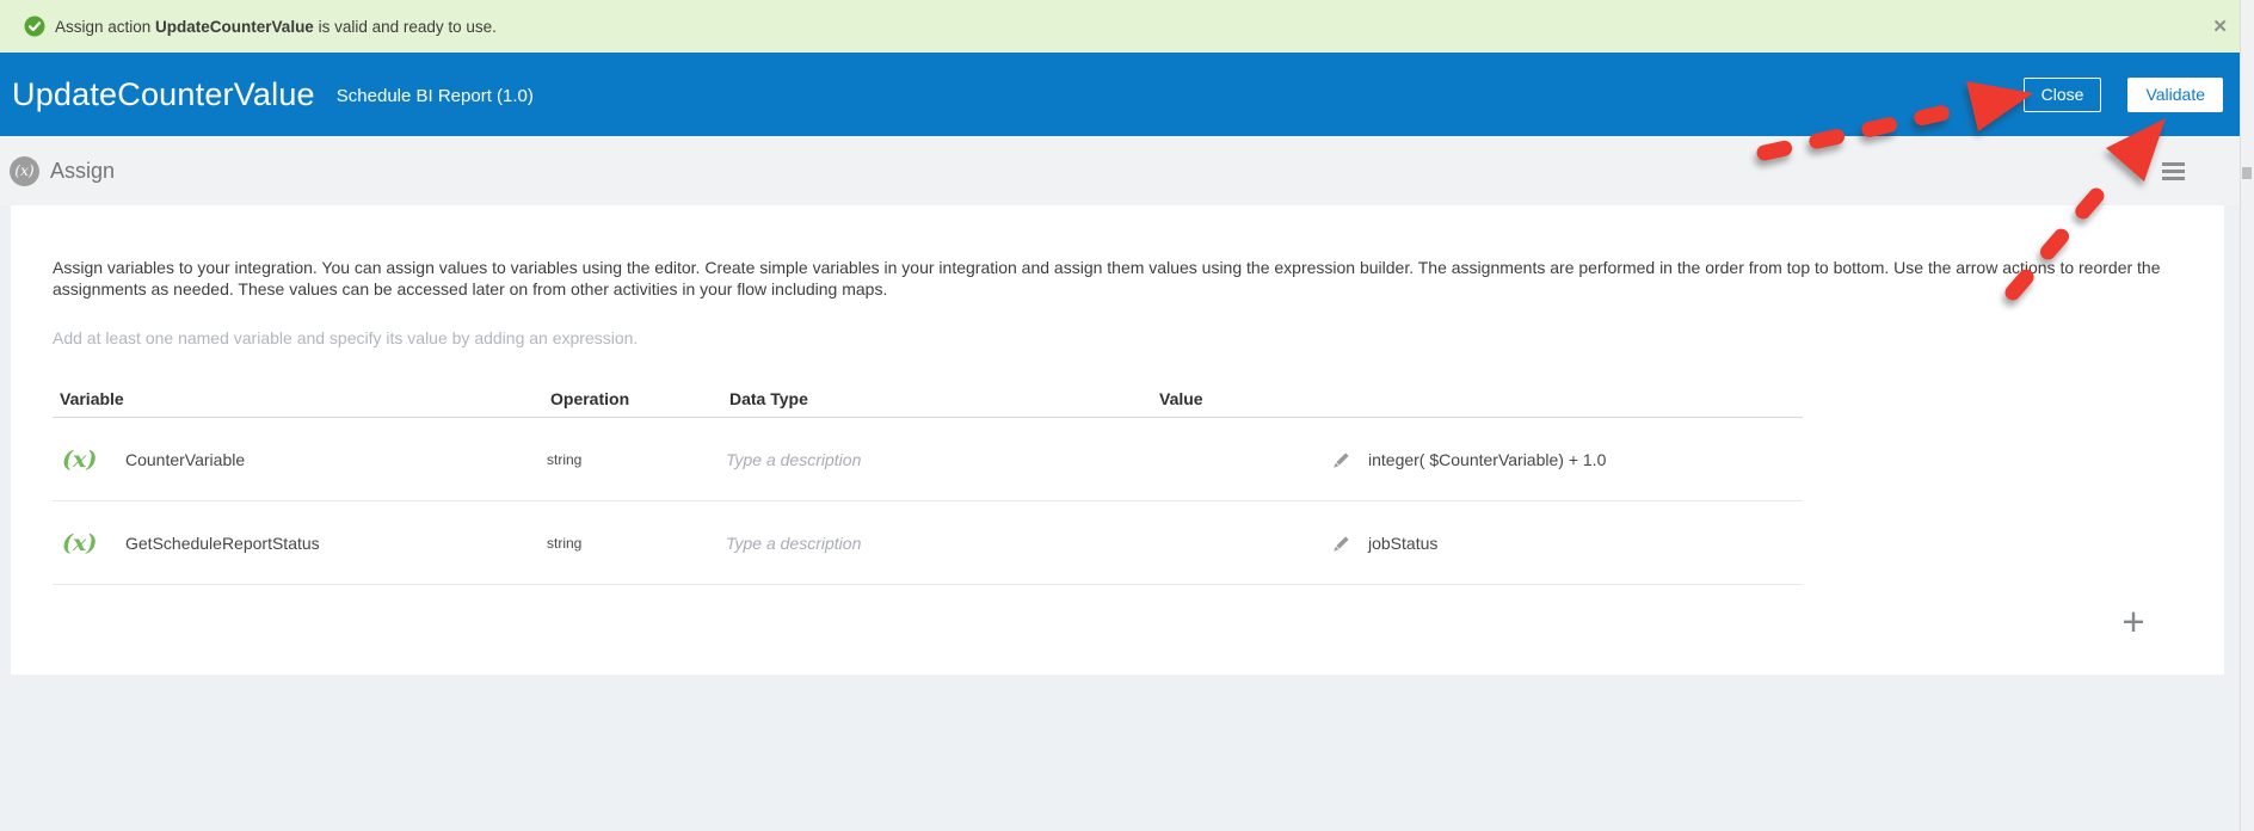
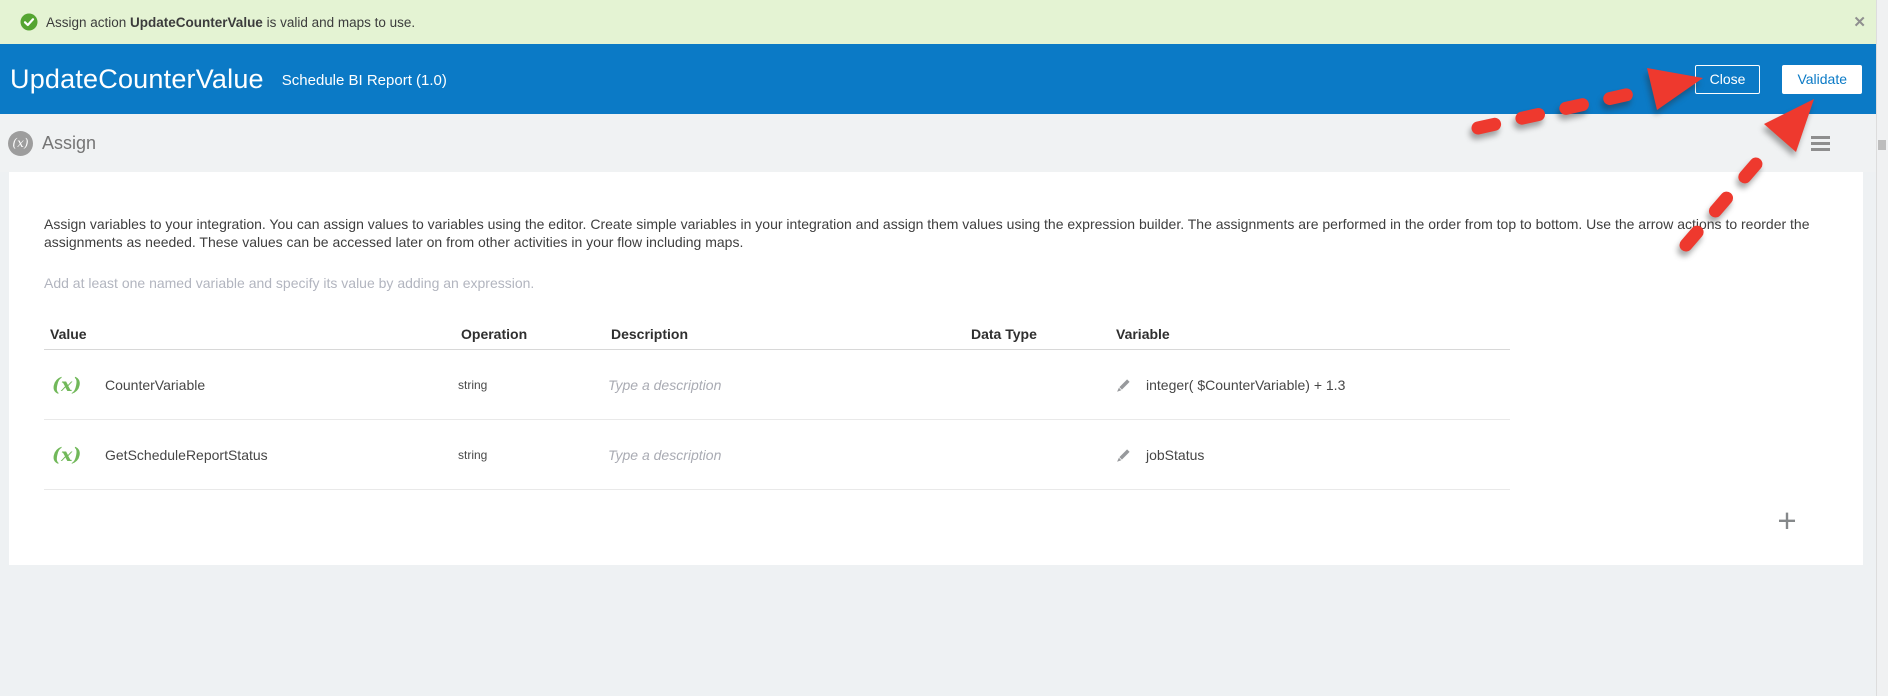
- Assign action UpdateCounterValue is valid and ready to use.
+ Assign action UpdateCounterValue is valid and maps to use.
  ✕
  UpdateCounterValue
  Schedule BI Report (1.0)
  Close
  Validate
  (x)
  Assign
  Assign variables to your integration. You can assign values to variables using the editor. Create simple variables in your integration and assign them values using the expression builder. The assignments are performed in the order from top to bottom. Use the arrow actions to reorder the assignments as needed. These values can be accessed later on from other activities in your flow including maps.
  Add at least one named variable and specify its value by adding an expression.
- Variable
+ Value
  Operation
+ Description
  Data Type
- Value
+ Variable
  (x)
  CounterVariable
  string
  Type a description
- integer( $CounterVariable) + 1.0
+ integer( $CounterVariable) + 1.3
  (x)
  GetScheduleReportStatus
  string
  Type a description
  jobStatus
  +
